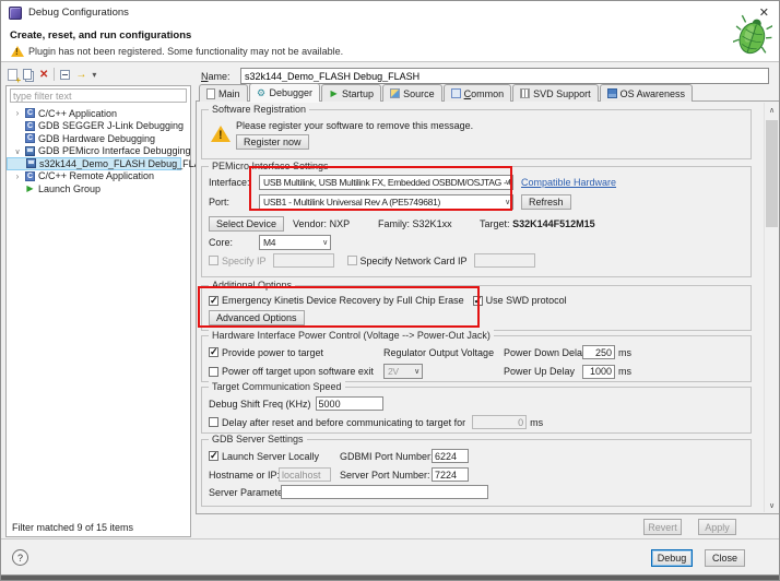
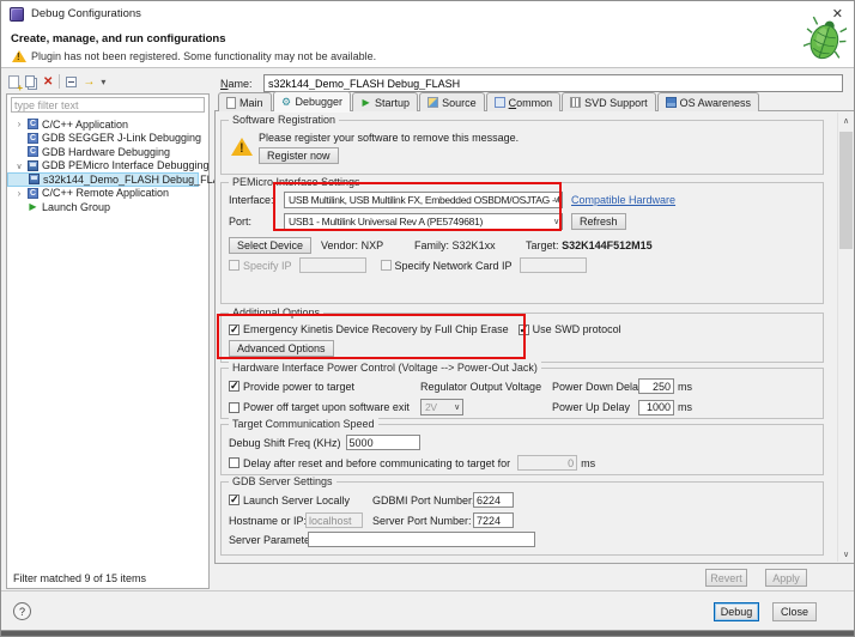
  Debug Configurations
  ✕
- Create, reset, and run configurations
+ Create, manage, and run configurations
  Plugin has not been registered. Some functionality may not be available.
  type filter text
  C/C++ Application
  GDB SEGGER J-Link Debugging
  GDB Hardware Debugging
  GDB PEMicro Interface Debugging
  s32k144_Demo_FLASH Debug_FL
  C/C++ Remote Application
  Launch Group
  Filter matched 9 of 15 items
  Name:
  s32k144_Demo_FLASH Debug_FLASH
  Main
  Debugger
  Startup
  Source
  Common
  SVD Support
  OS Awareness
  Software Registration
  Please register your software to remove this message.
  Register now
  PEMicro Interface Settings
  Interface:
  USB Multilink, USB Multilink FX, Embedded OSBDM/OSJTAG - U
  Compatible Hardware
  Port:
  USB1 - Multilink Universal Rev A (PE5749681)
  Refresh
  Select Device
  Vendor: NXP
  Family: S32K1xx
  Target: S32K144F512M15
- Core:
- M4
  Specify IP
  Specify Network Card IP
  Additional Options
  Emergency Kinetis Device Recovery by Full Chip Erase
  Use SWD protocol
  Advanced Options
  Hardware Interface Power Control (Voltage --> Power-Out Jack)
  Provide power to target
  Regulator Output Voltage
  Power Down Dela
  250
  ms
  Power off target upon software exit
  2V
  Power Up Delay
  1000
  ms
  Target Communication Speed
  Debug Shift Freq (KHz)
  5000
  Delay after reset and before communicating to target for
  0
  ms
  GDB Server Settings
  Launch Server Locally
  GDBMI Port Number
  6224
  Hostname or IP
  localhost
  Server Port Number:
  7224
  Server Paramet
  Revert
  Apply
  ?
  Debug
  Close
